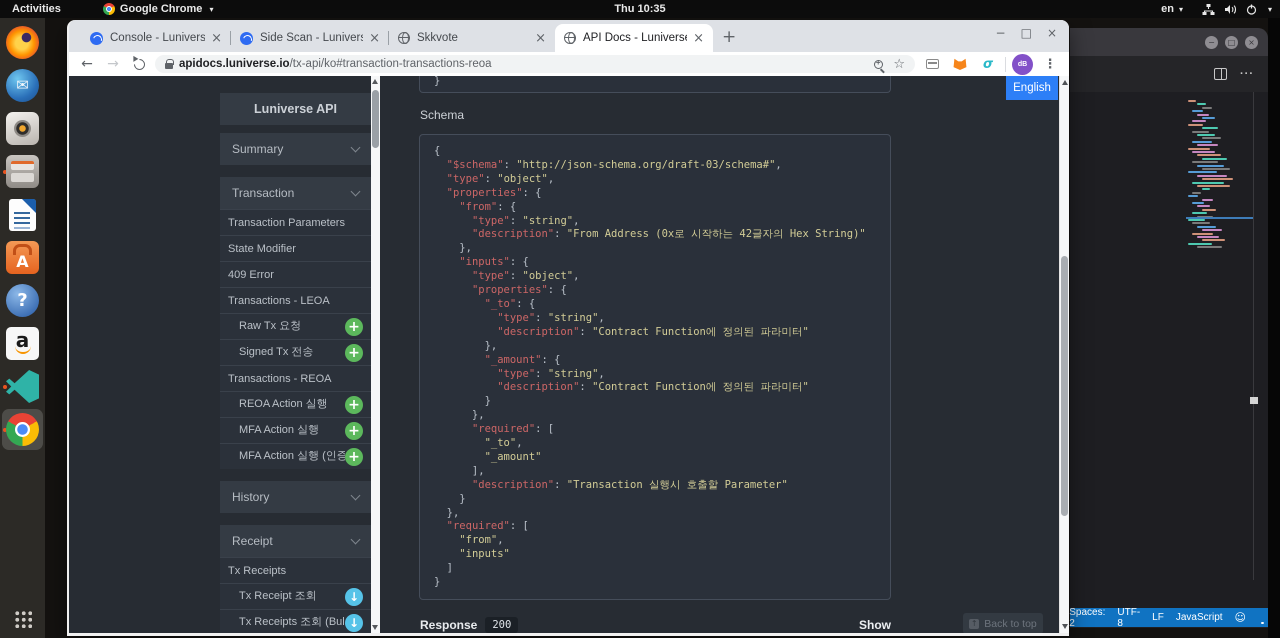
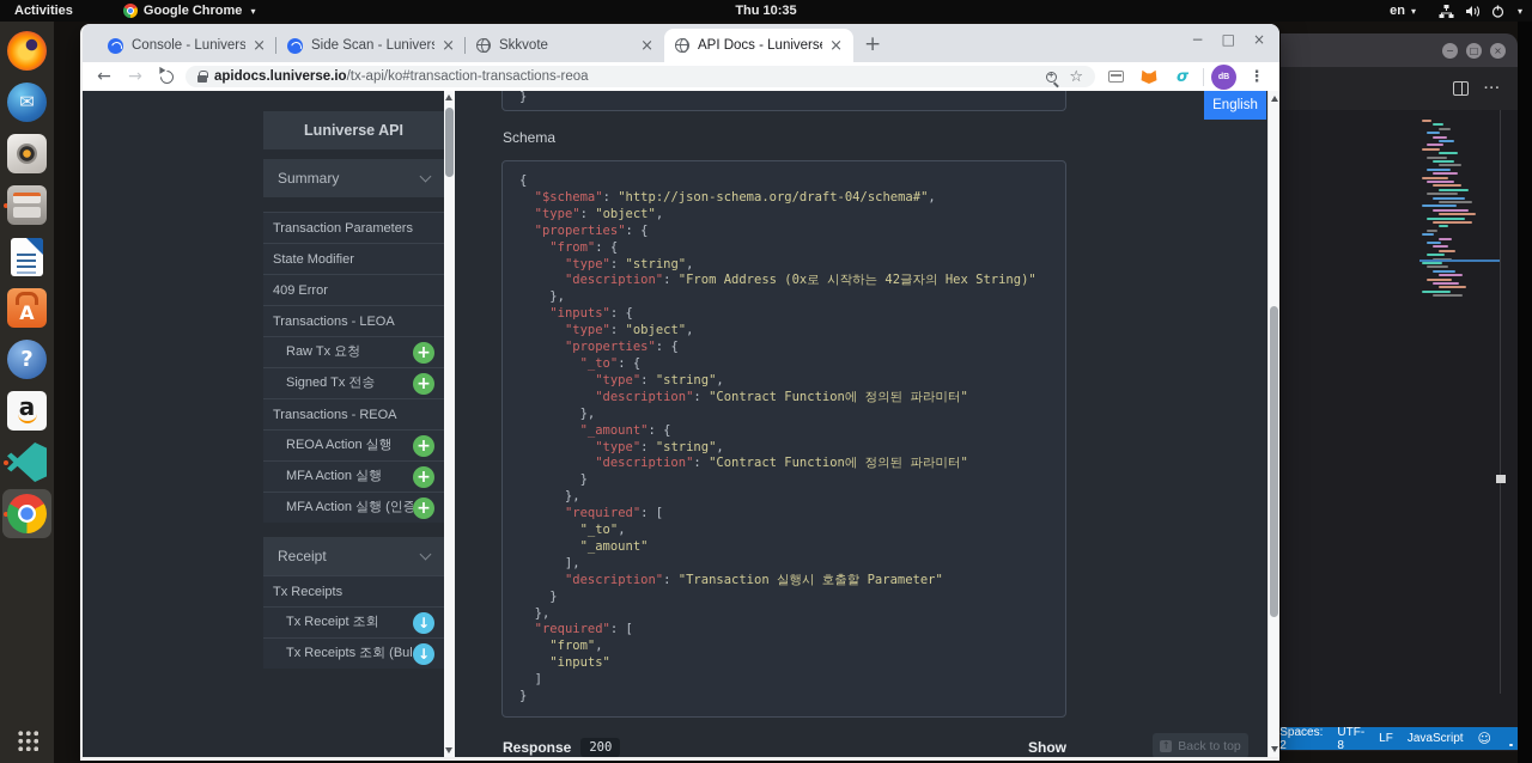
  Activities
  Google Chrome
  ▾
  Thu 10:35
  en
  ▾
  ▾
  −
  □
  ×
  ···
  Spaces: 2
  UTF-8
  LF
  JavaScript
  ☺
  Console - Lunivers
  ×
  Side Scan - Luniver
  ×
  Skkvote
  ×
  API Docs - Lunivers
  ×
  +
  −
  □
  ×
  ←
  →
  apidocs.luniverse.io/tx-api/ko#transaction-transactions-reoa
  ☆
  σ
  ⋮
  English
  Luniverse API
  Summary
- Transaction
  Transaction Parameters
  State Modifier
  409 Error
  Transactions - LEOA
  Raw Tx 요청
  +
  Signed Tx 전송
  +
  Transactions - REOA
  REOA Action 실행
  +
  MFA Action 실행
  +
  MFA Action 실행 (인증
  +
- History
  Receipt
  Tx Receipts
  Tx Receipt 조회
  ↓
  Tx Receipts 조회 (Bul
  ↓
  }
  Schema
  {
- "$schema": "http://json-schema.org/draft-03/schema#",
+ "$schema": "http://json-schema.org/draft-04/schema#",
  "type": "object",
  "properties": {
  "from": {
  "type": "string",
  "description": "From Address (0x로 시작하는 42글자의 Hex String)"
  },
  "inputs": {
  "type": "object",
  "properties": {
  "_to": {
  "type": "string",
  "description": "Contract Function에 정의된 파라미터"
  },
  "_amount": {
  "type": "string",
  "description": "Contract Function에 정의된 파라미터"
  }
  },
  "required": [
  "_to",
  "_amount"
  ],
  "description": "Transaction 실행시 호출할 Parameter"
  }
  },
  "required": [
  "from",
  "inputs"
  ]
  }
  Response
  200
  Show
  ↑
  Back to top
